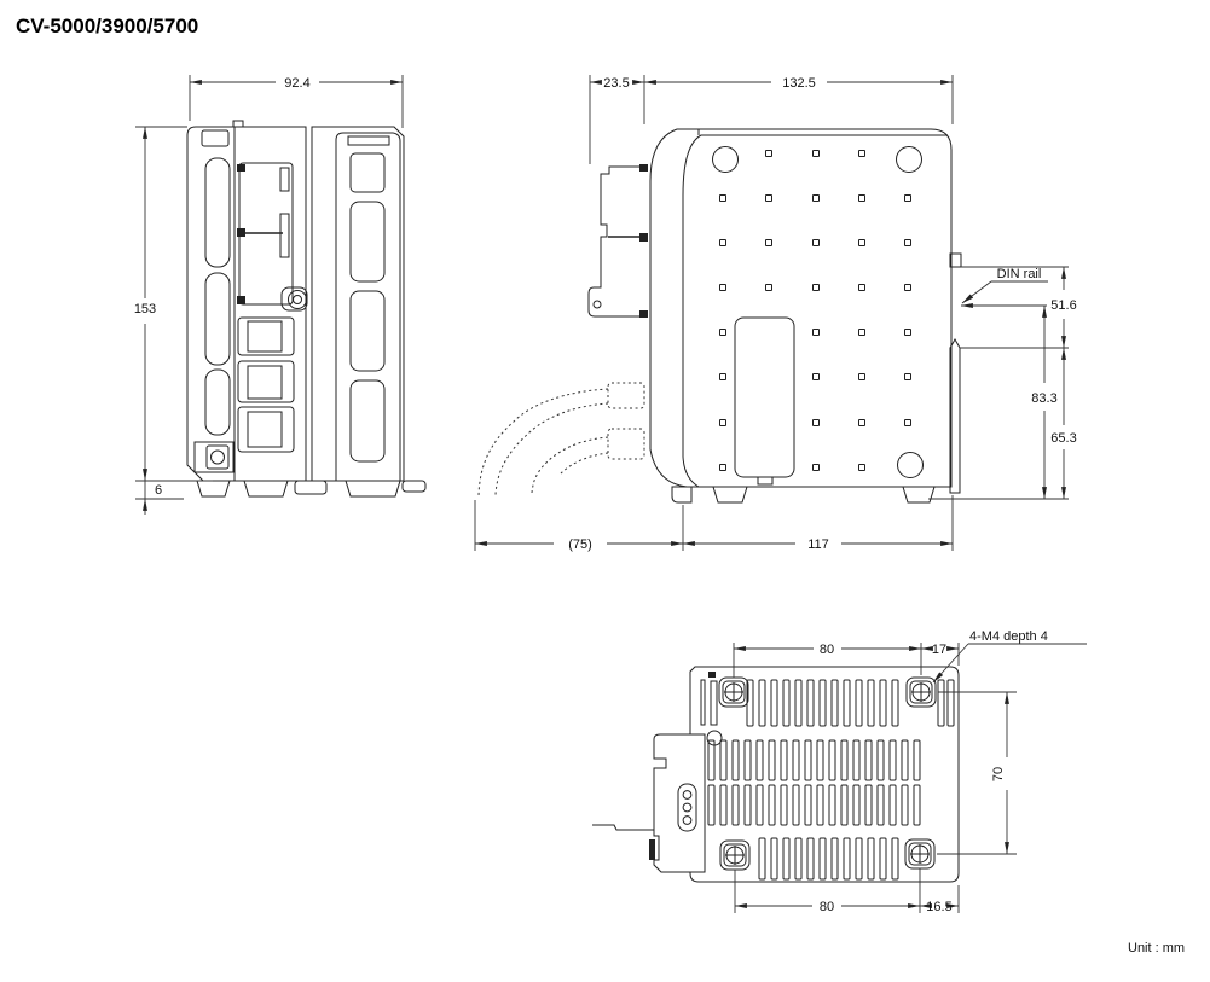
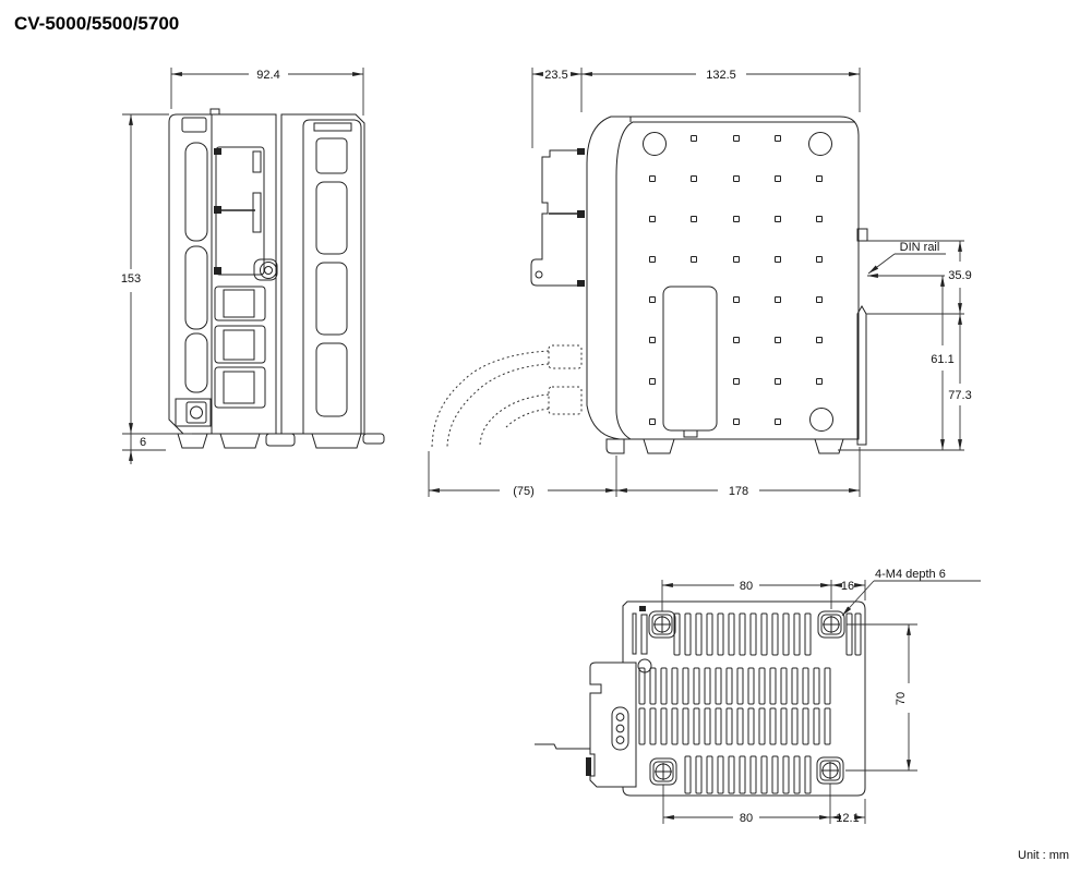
- CV-5000/3900/5700
+ CV-5000/5500/5700
  92.4
  153
  6
  23.5
  132.5
  DIN rail
- 51.6
+ 35.9
- 83.3
+ 61.1
- 65.3
+ 77.3
  (75)
- 117
+ 178
  80
- 17
+ 16
- 4-M4 depth 4
+ 4-M4 depth 6
  80
- 16.5
+ 12.1
  Unit : mm
